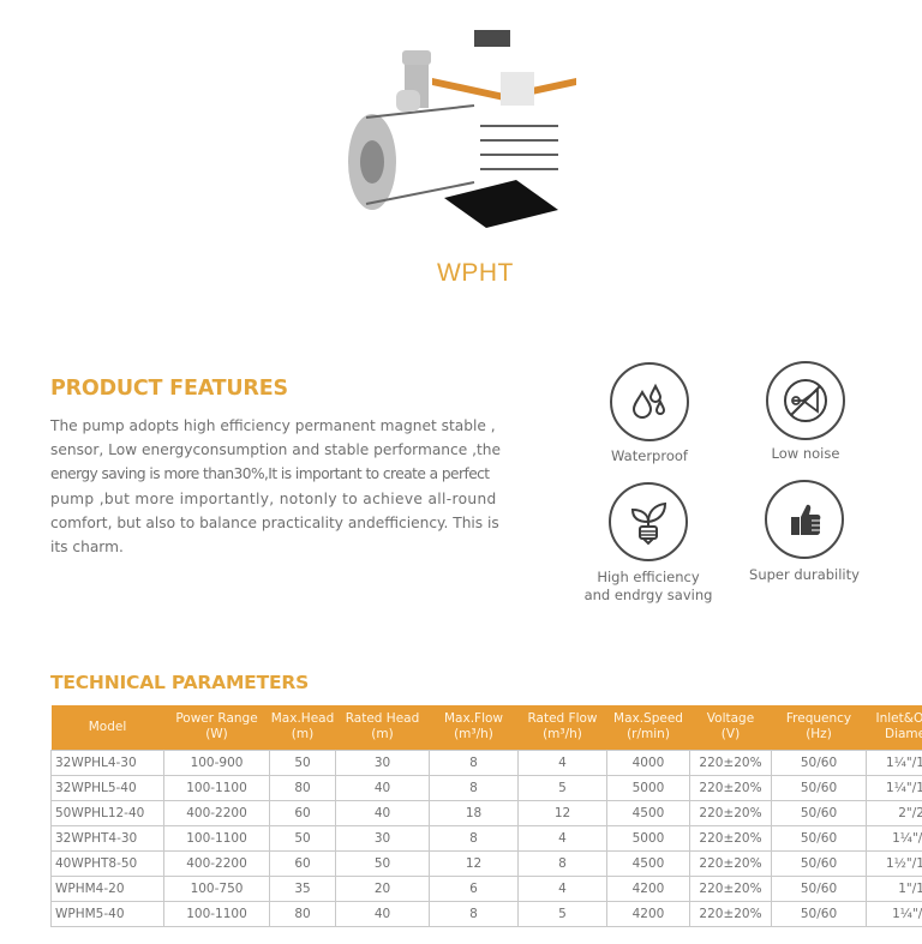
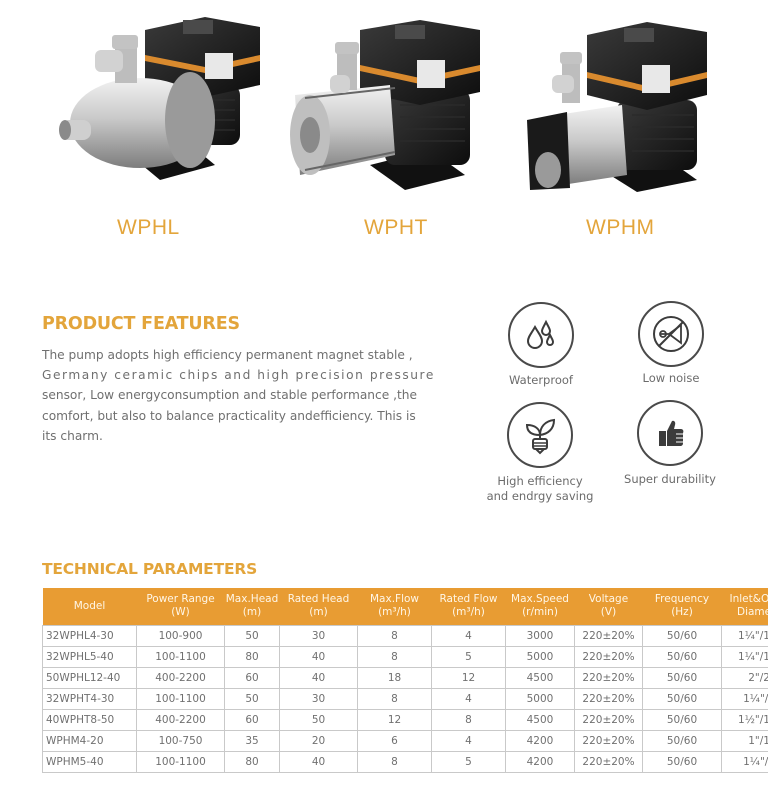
+ WPHL
  WPHT
+ WPHM
  PRODUCT FEATURES
  The pump adopts high efficiency permanent magnet stable ,
+ Germany ceramic chips and high precision pressure
  sensor, Low energyconsumption and stable performance ,the
- energy saving is more than30%,It is important to create a perfect
- pump ,but more importantly, notonly to achieve all-round
  comfort, but also to balance practicality andefficiency. This is
  its charm.
  Waterproof
  Low noise
  High efficiency
  and endrgy saving
  Super durability
  TECHNICAL PARAMETERS
  Model	Power Range(W)	Max.Head(m)	Rated Head(m)	Max.Flow(m³/h)	Rated Flow(m³/h)	Max.Speed(r/min)	Voltage(V)	Frequency(Hz)	Inlet&ODiam
- 32WPHL4-30	100-900	50	30	8	4	4000	220±20%	50/60	1¼"/1
+ 32WPHL4-30	100-900	50	30	8	4	3000	220±20%	50/60	1¼"/1
  32WPHL5-40	100-1100	80	40	8	5	5000	220±20%	50/60	1¼"/1
  50WPHL12-40	400-2200	60	40	18	12	4500	220±20%	50/60	2"/2
  32WPHT4-30	100-1100	50	30	8	4	5000	220±20%	50/60	1¼"/
  40WPHT8-50	400-2200	60	50	12	8	4500	220±20%	50/60	1½"/1
  WPHM4-20	100-750	35	20	6	4	4200	220±20%	50/60	1"/1
  WPHM5-40	100-1100	80	40	8	5	4200	220±20%	50/60	1¼"/
